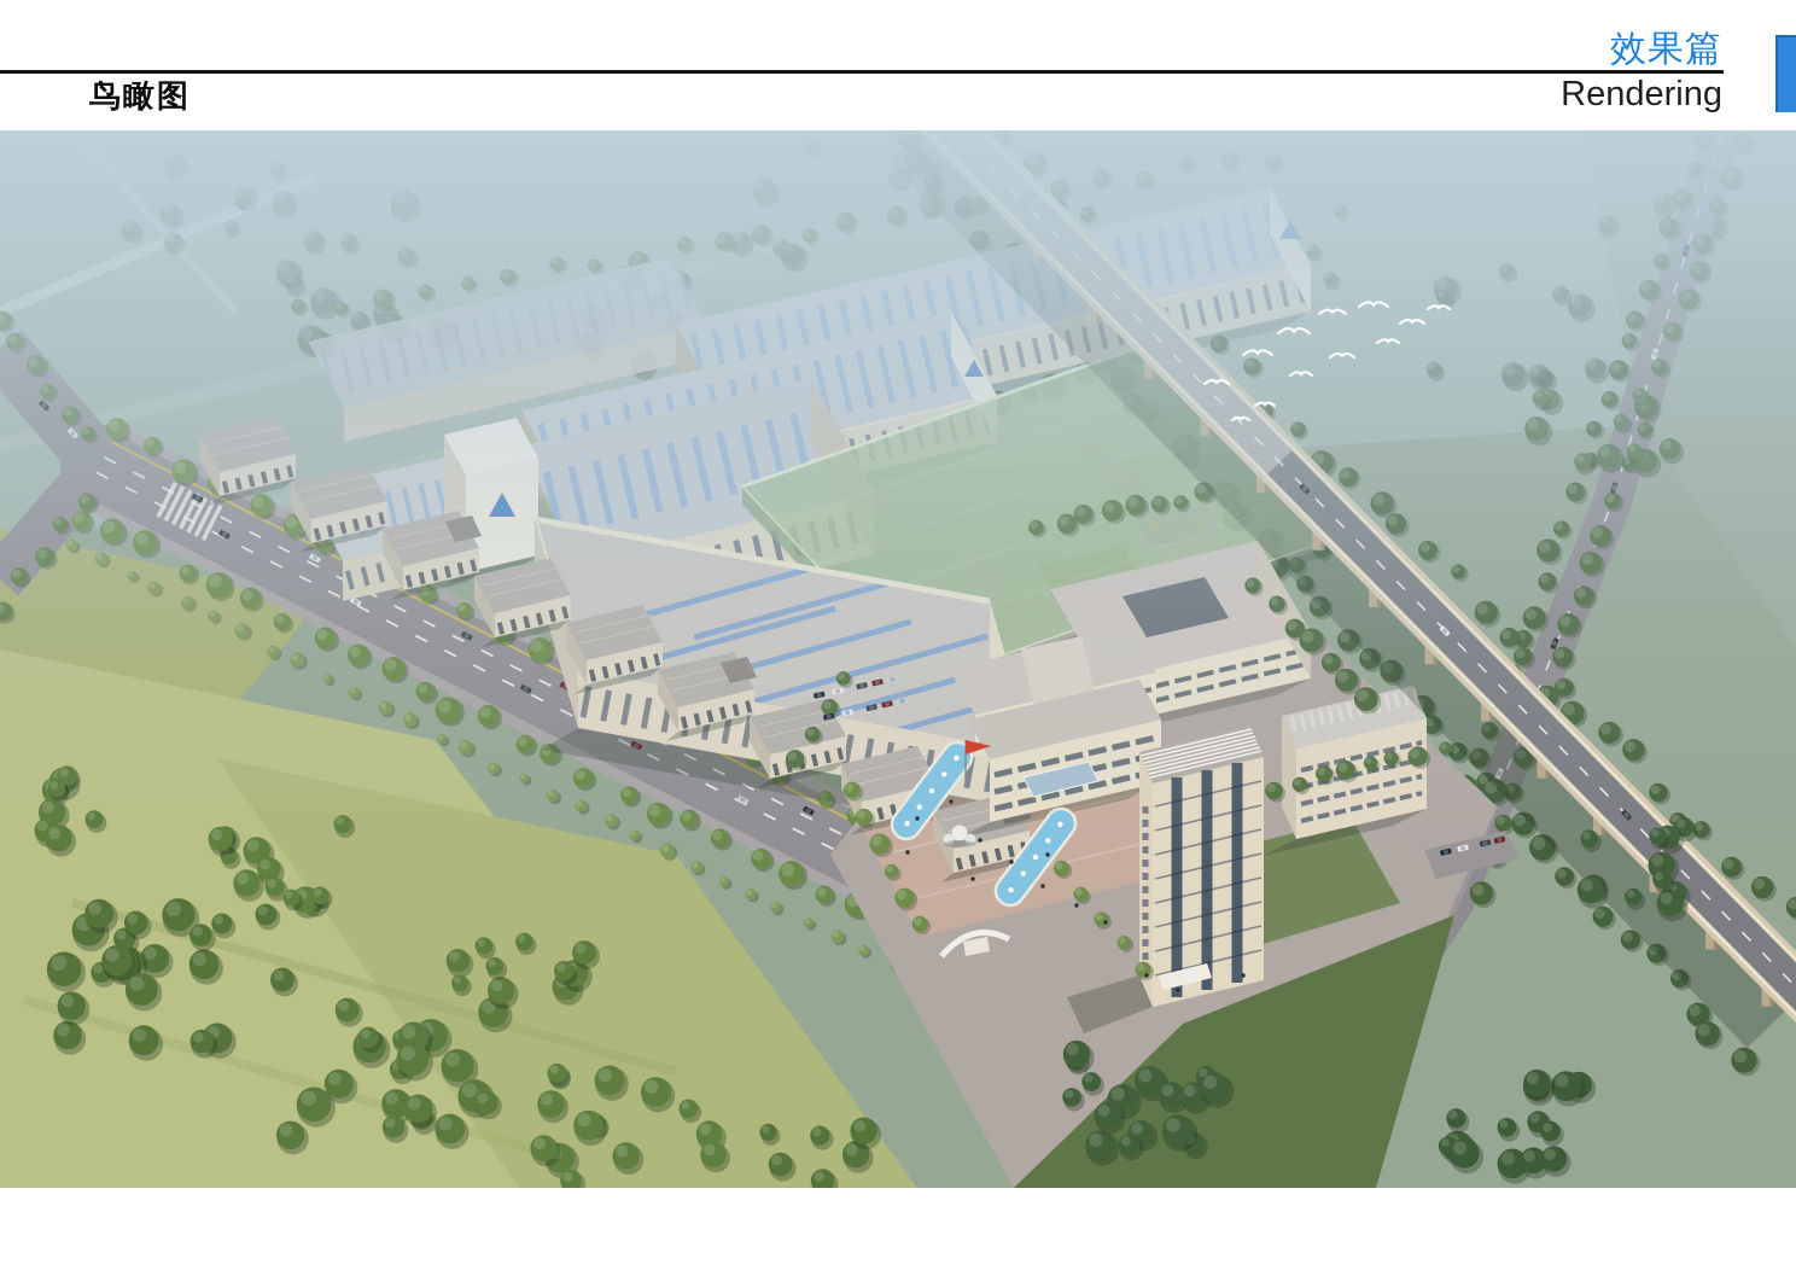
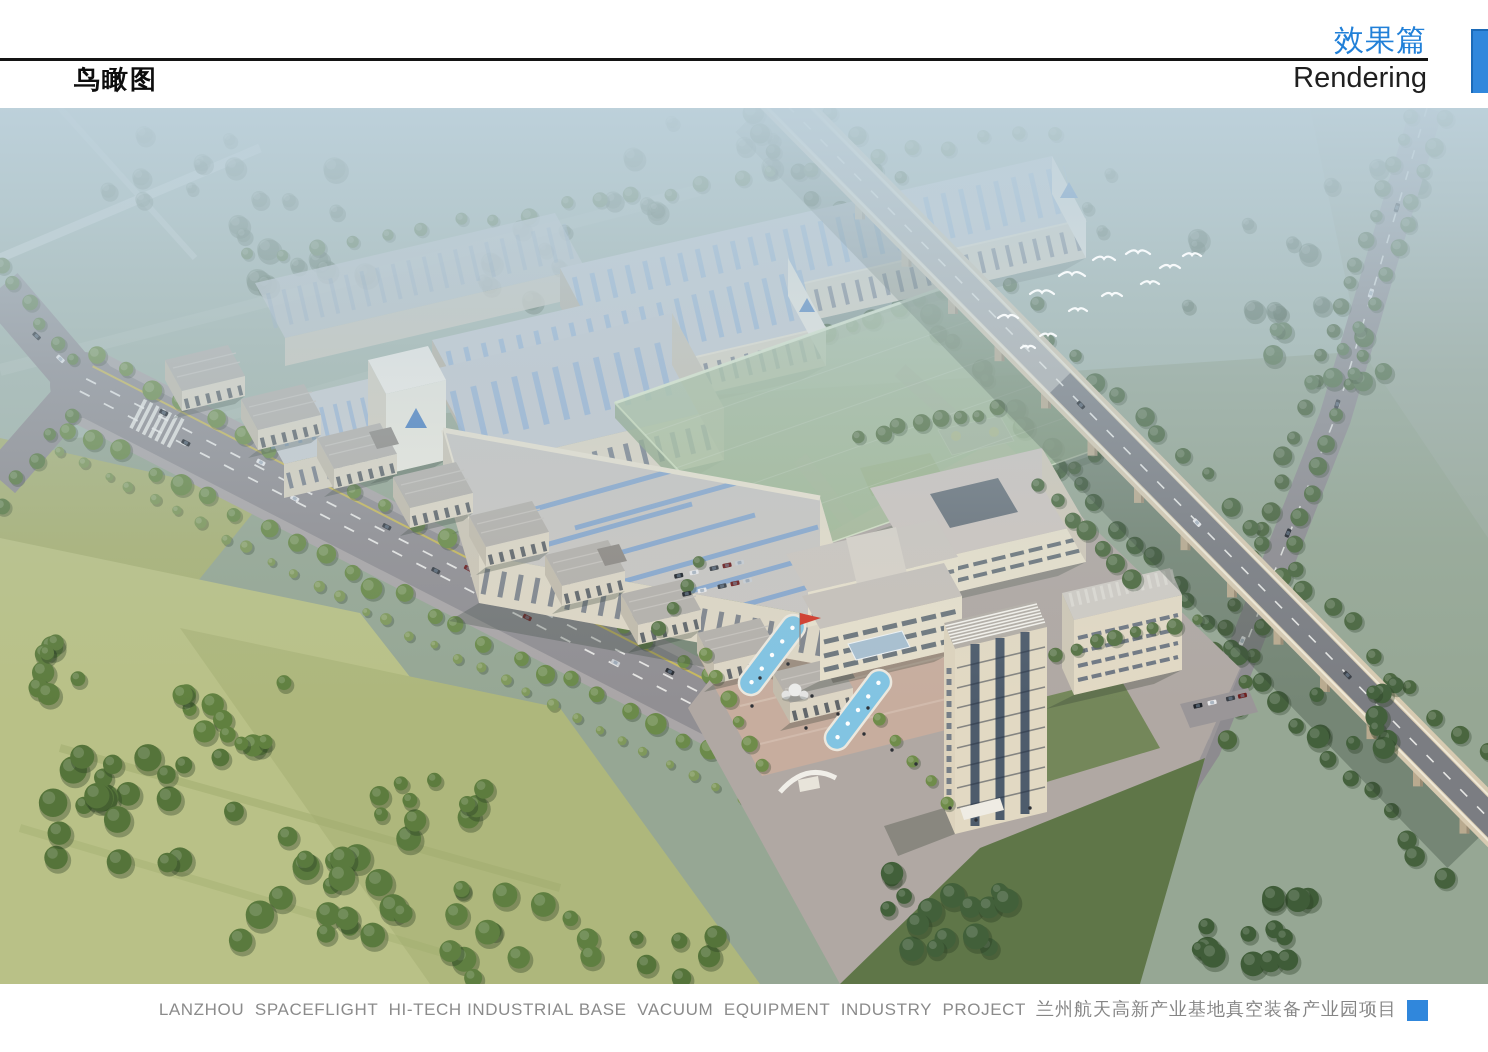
  鸟瞰图
  效果篇
  Rendering
+ LANZHOU SPACEFLIGHT HI-TECH INDUSTRIAL BASE VACUUM EQUIPMENT INDUSTRY PROJECT
+ 兰州航天高新产业基地真空装备产业园项目
